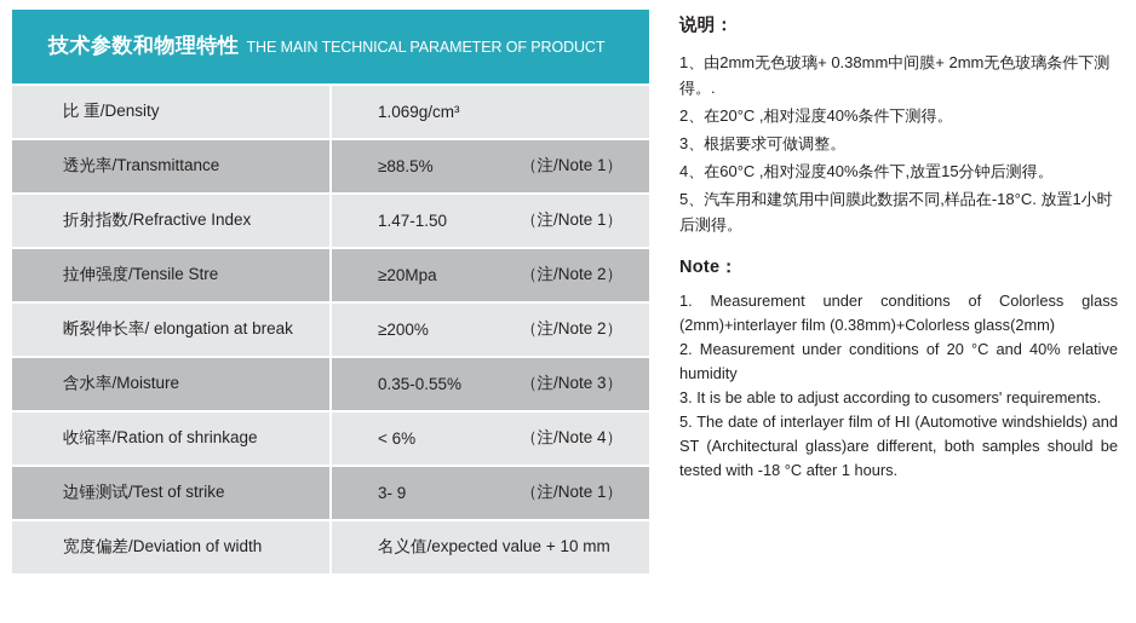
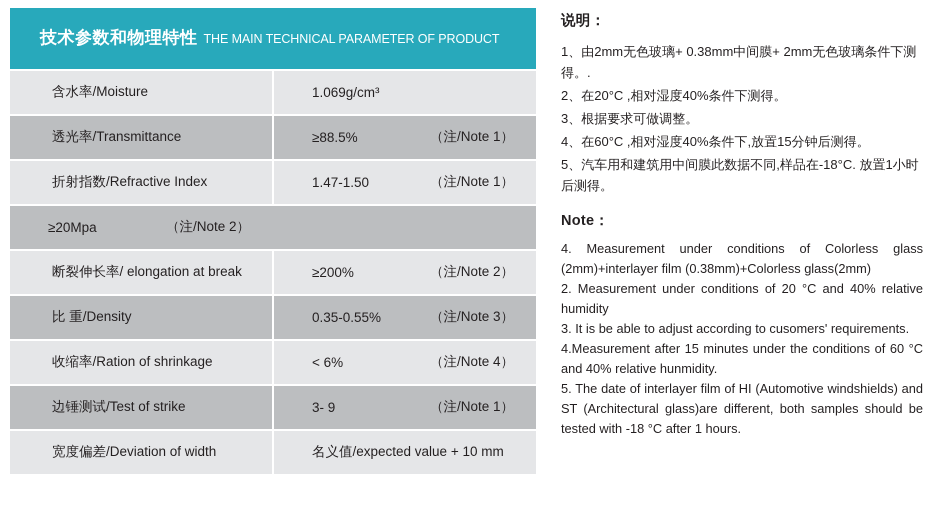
  技术参数和物理特性
  THE MAIN TECHNICAL PARAMETER OF PRODUCT
- 比 重/Density
+ 含水率/Moisture
  1.069g/cm³
  透光率/Transmittance
  ≥88.5%
  （注/Note 1）
  折射指数/Refractive Index
  1.47-1.50
  （注/Note 1）
- 拉伸强度/Tensile Stre
  ≥20Mpa
  （注/Note 2）
  断裂伸长率/ elongation at break
  ≥200%
  （注/Note 2）
- 含水率/Moisture
+ 比 重/Density
  0.35-0.55%
  （注/Note 3）
  收缩率/Ration of shrinkage
  < 6%
  （注/Note 4）
  边锤测试/Test of strike
  3- 9
  （注/Note 1）
  宽度偏差/Deviation of width
  名义值/expected value + 10 mm
  说明：
  1、由2mm无色玻璃+ 0.38mm中间膜+ 2mm无色玻璃条件下测得。.
  2、在20°C ,相对湿度40%条件下测得。
  3、根据要求可做调整。
  4、在60°C ,相对湿度40%条件下,放置15分钟后测得。
  5、汽车用和建筑用中间膜此数据不同,样品在-18°C. 放置1小时后测得。
  Note：
- 1. Measurement under conditions of Colorless glass (2mm)+interlayer film (0.38mm)+Colorless glass(2mm)
+ 4. Measurement under conditions of Colorless glass (2mm)+interlayer film (0.38mm)+Colorless glass(2mm)
  2. Measurement under conditions of 20 °C and 40% relative humidity
  3. It is be able to adjust according to cusomers' requirements.
+ 4.Measurement after 15 minutes under the conditions of 60 °C and 40% relative hunmidity.
  5. The date of interlayer film of HI (Automotive windshields) and ST (Architectural glass)are different, both samples should be tested with -18 °C after 1 hours.
